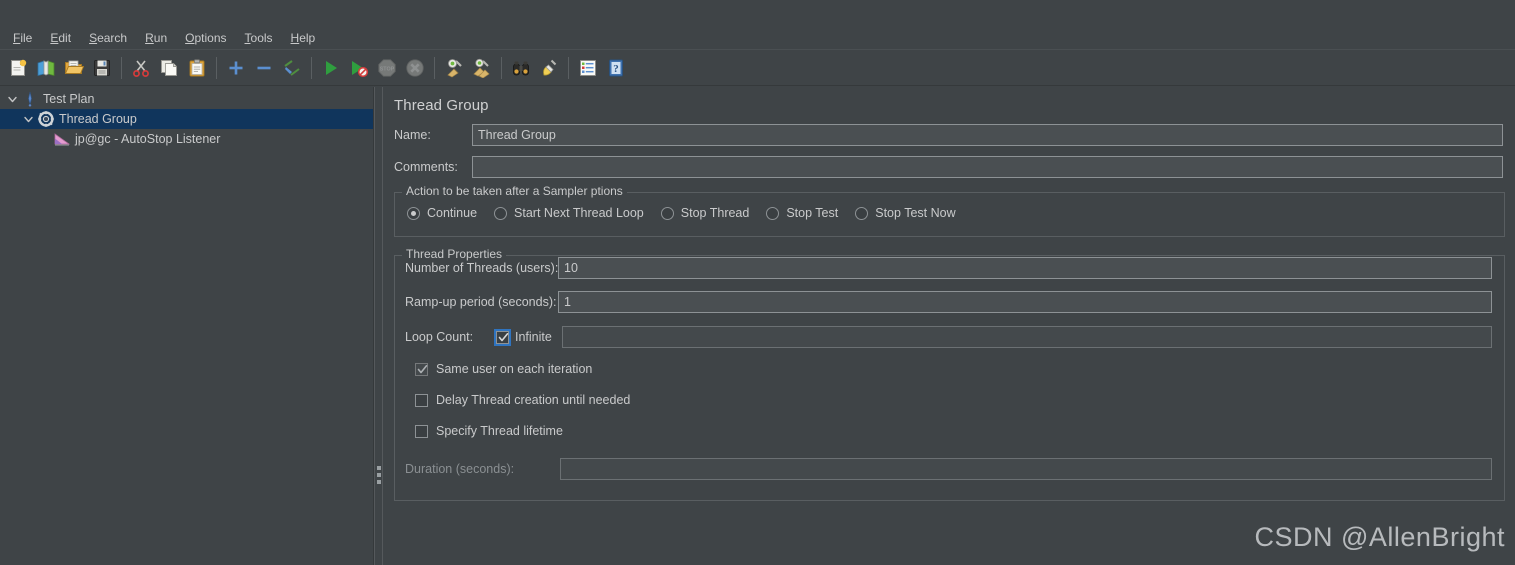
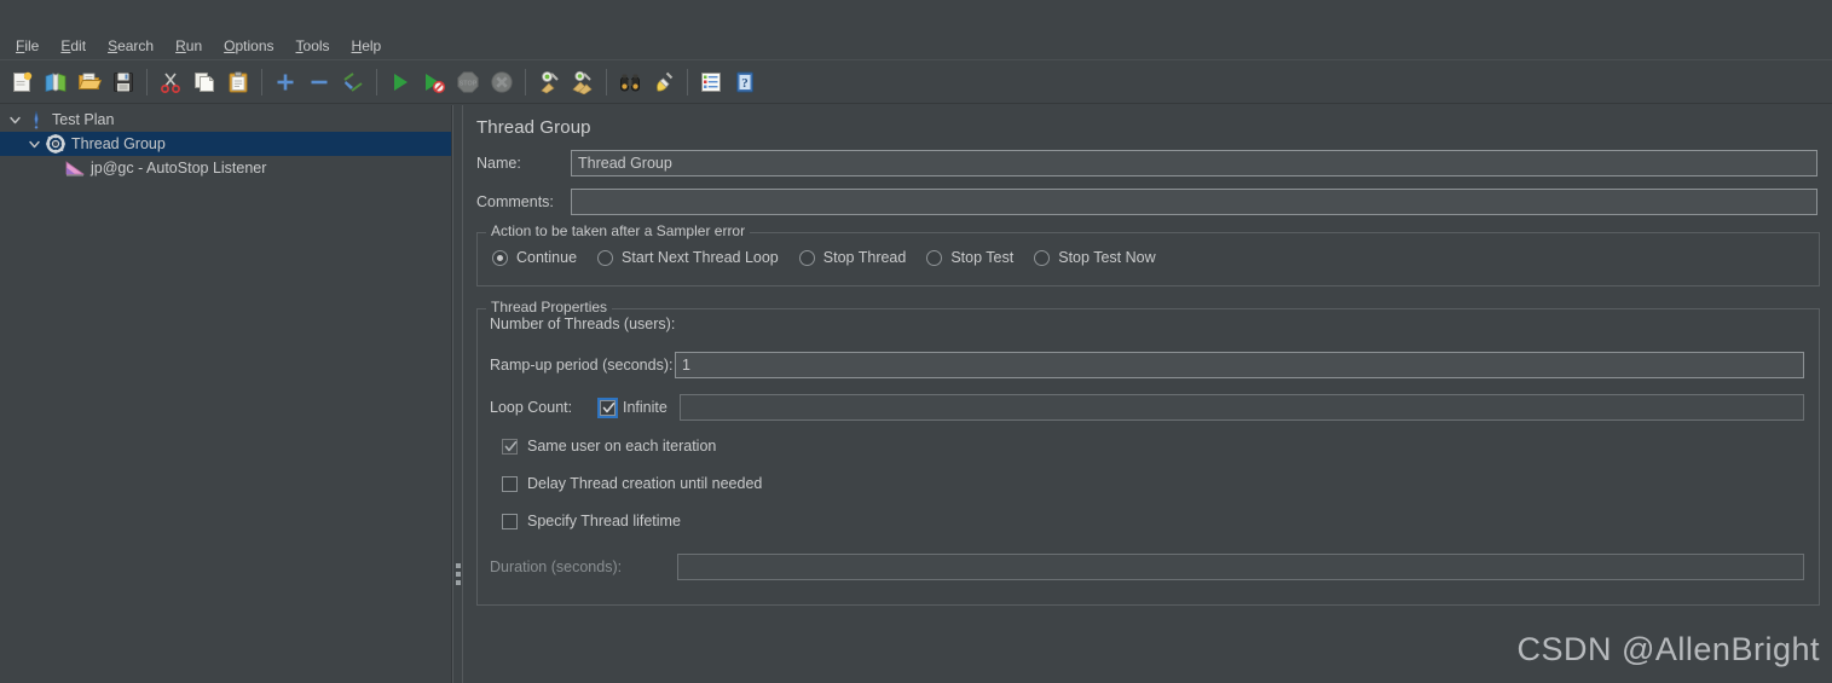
  File
  Edit
  Search
  Run
  Options
  Tools
  Help
  ?
  Test Plan
  Thread Group
  jp@gc - AutoStop Listener
  Thread Group
  Name:
  Thread Group
  Comments:
- Action to be taken after a Sampler ptions
+ Action to be taken after a Sampler error
  Continue
  Start Next Thread Loop
  Stop Thread
  Stop Test
  Stop Test Now
  Thread Properties
  Number of Threads (users):
- 10
  Ramp-up period (seconds):
  1
  Loop Count:
  Infinite
  Same user on each iteration
  Delay Thread creation until needed
  Specify Thread lifetime
  Duration (seconds):
  CSDN @AllenBright
